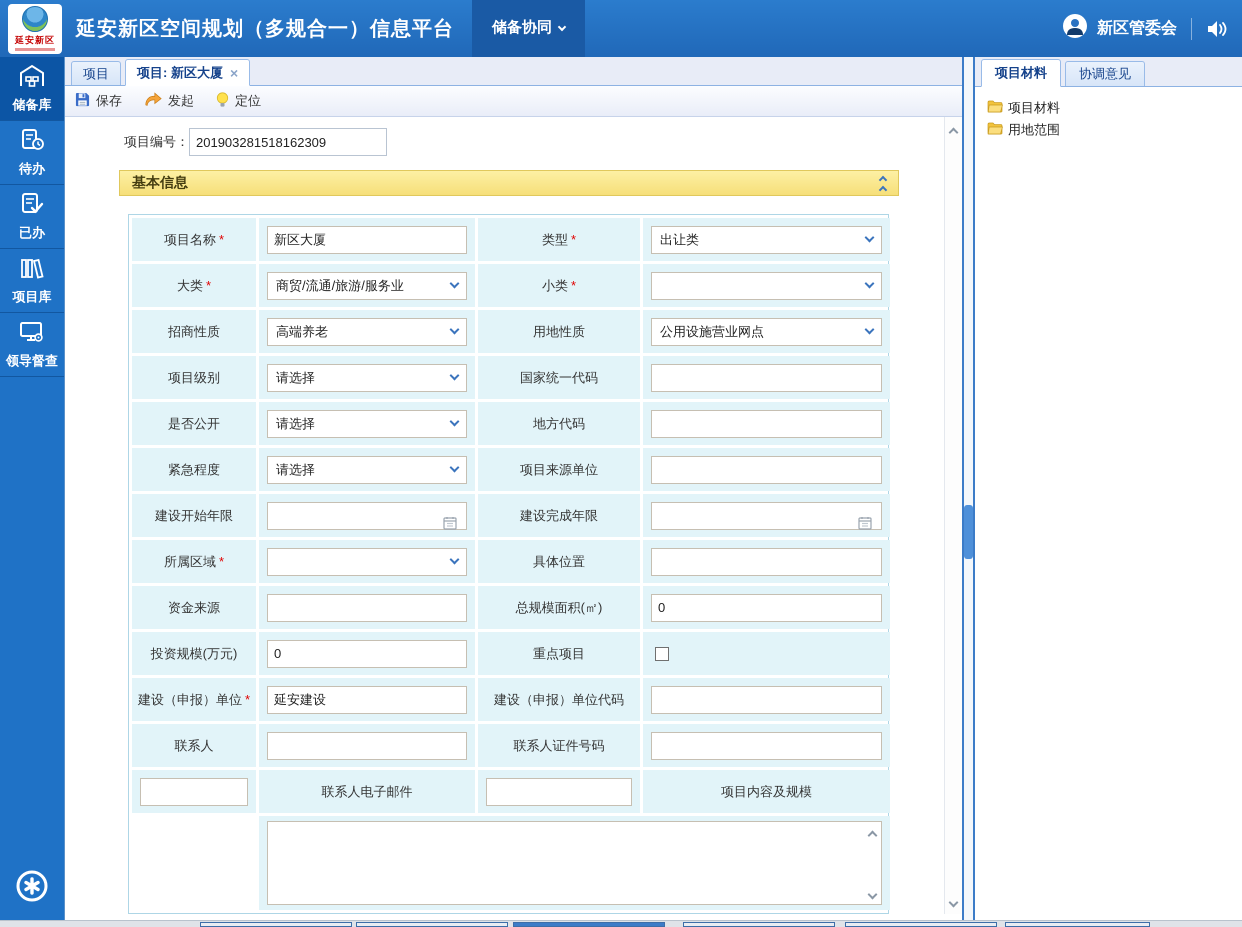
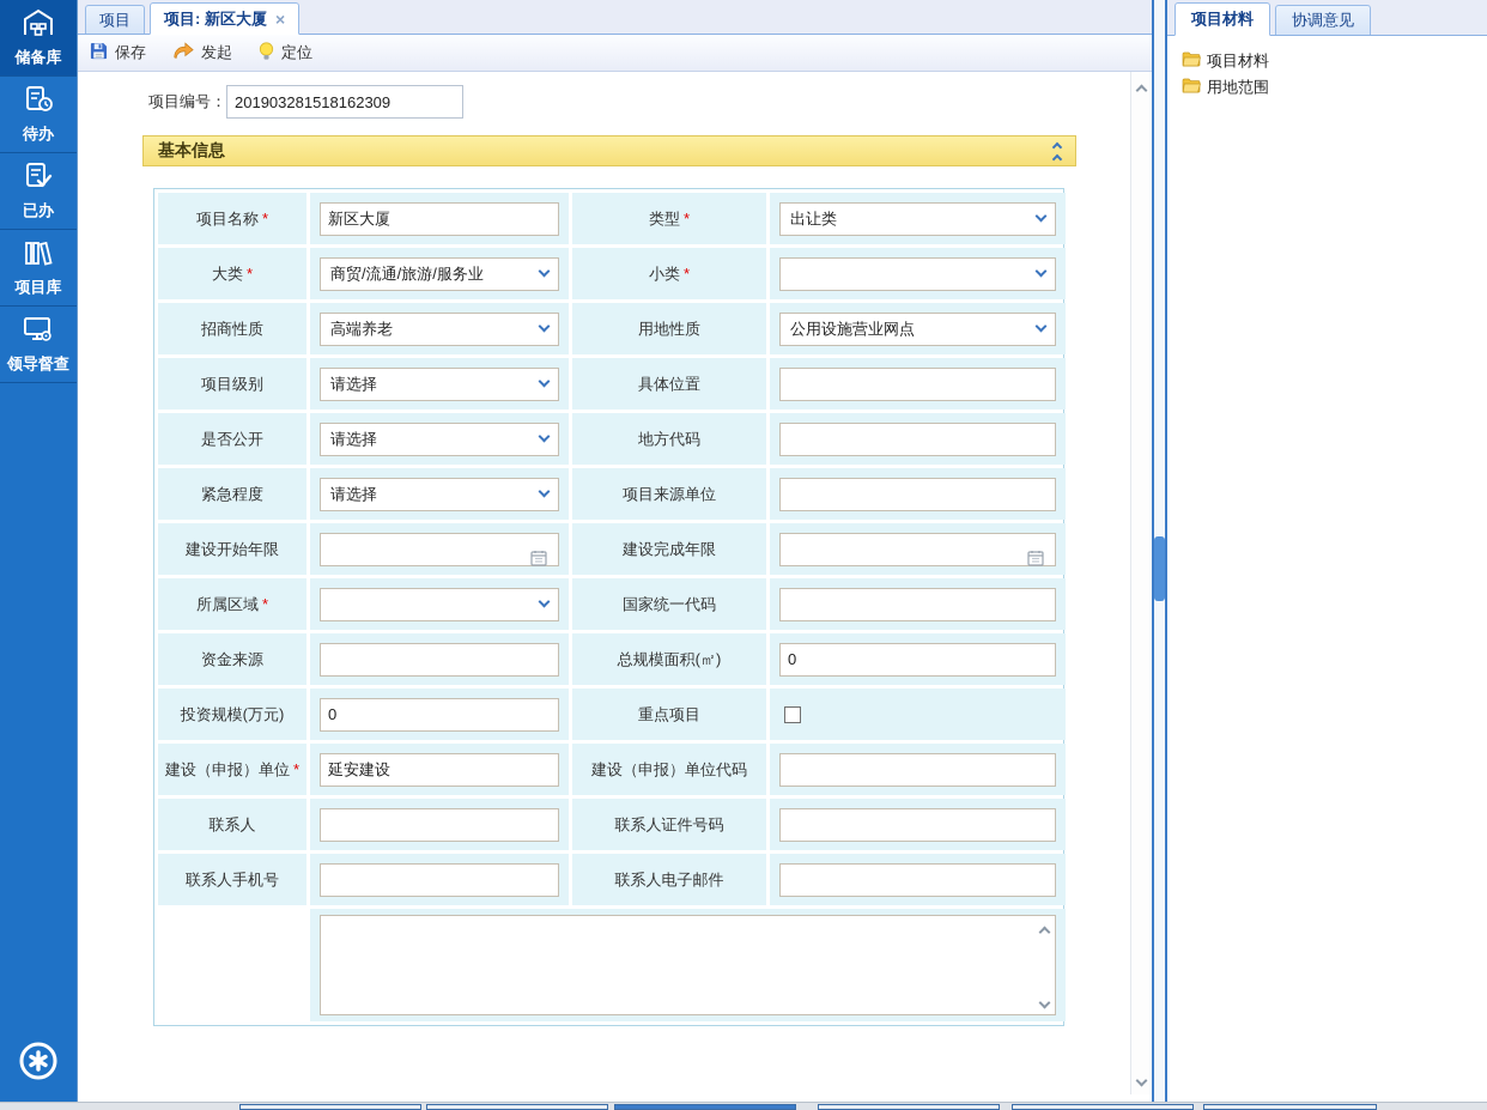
- 延安新区
- 延安新区空间规划（多规合一）信息平台
- 储备协同
- 新区管委会
  储备库
  待办
  已办
  项目库
  领导督查
  项目
  项目: 新区大厦
  ×
  保存
  发起
  定位
  项目编号：
  201903281518162309
  基本信息
  项目名称
  *
  新区大厦
  类型
  *
  出让类
  大类
  *
  商贸/流通/旅游/服务业
  小类
  *
  招商性质
  高端养老
  用地性质
  公用设施营业网点
  项目级别
  请选择
- 国家统一代码
+ 具体位置
  是否公开
  请选择
  地方代码
  紧急程度
  请选择
  项目来源单位
  建设开始年限
  建设完成年限
  所属区域
  *
- 具体位置
+ 国家统一代码
  资金来源
  总规模面积(㎡)
  0
  投资规模(万元)
  0
  重点项目
  建设（申报）单位
  *
  延安建设
  建设（申报）单位代码
  联系人
  联系人证件号码
+ 联系人手机号
  联系人电子邮件
- 项目内容及规模
  项目材料
  协调意见
  项目材料
  用地范围
